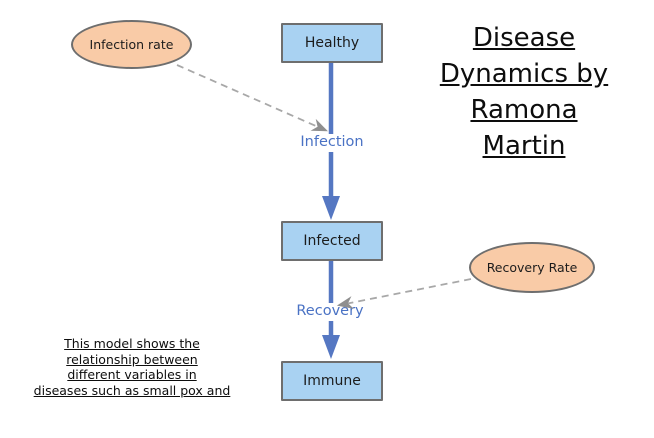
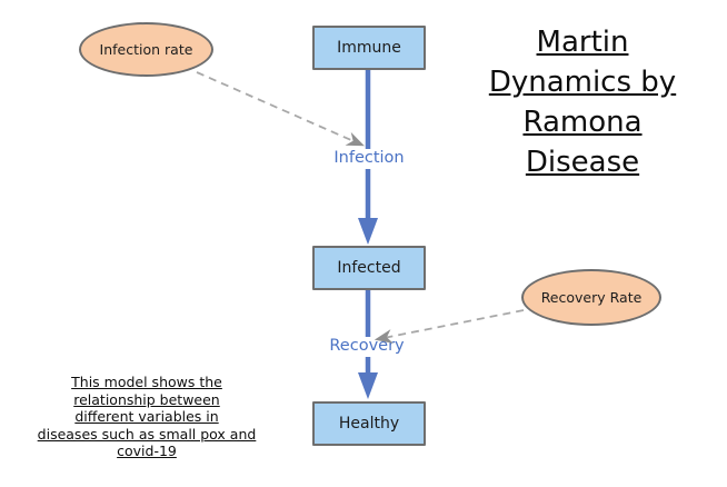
  Infection
  Recovery
- Healthy
+ Immune
  Infected
- Immune
+ Healthy
  Infection rate
  Recovery Rate
- Disease
+ Martin
  Dynamics by
  Ramona
- Martin
+ Disease
  This model shows the
  relationship between
  different variables in
  diseases such as small pox and
+ covid-19
